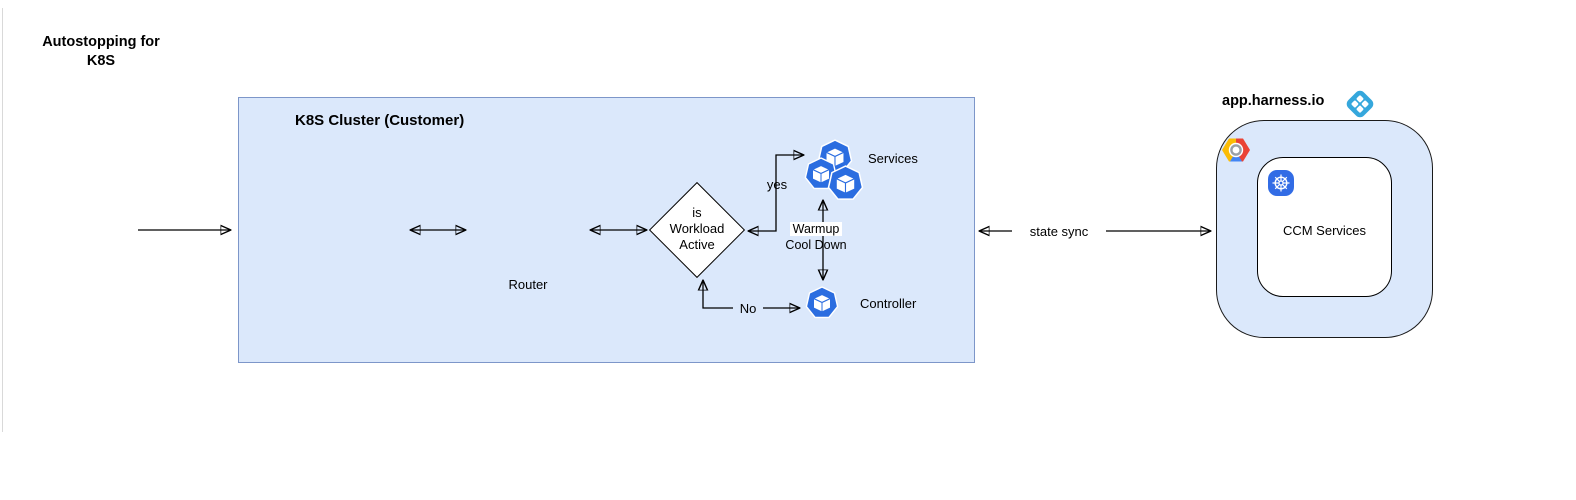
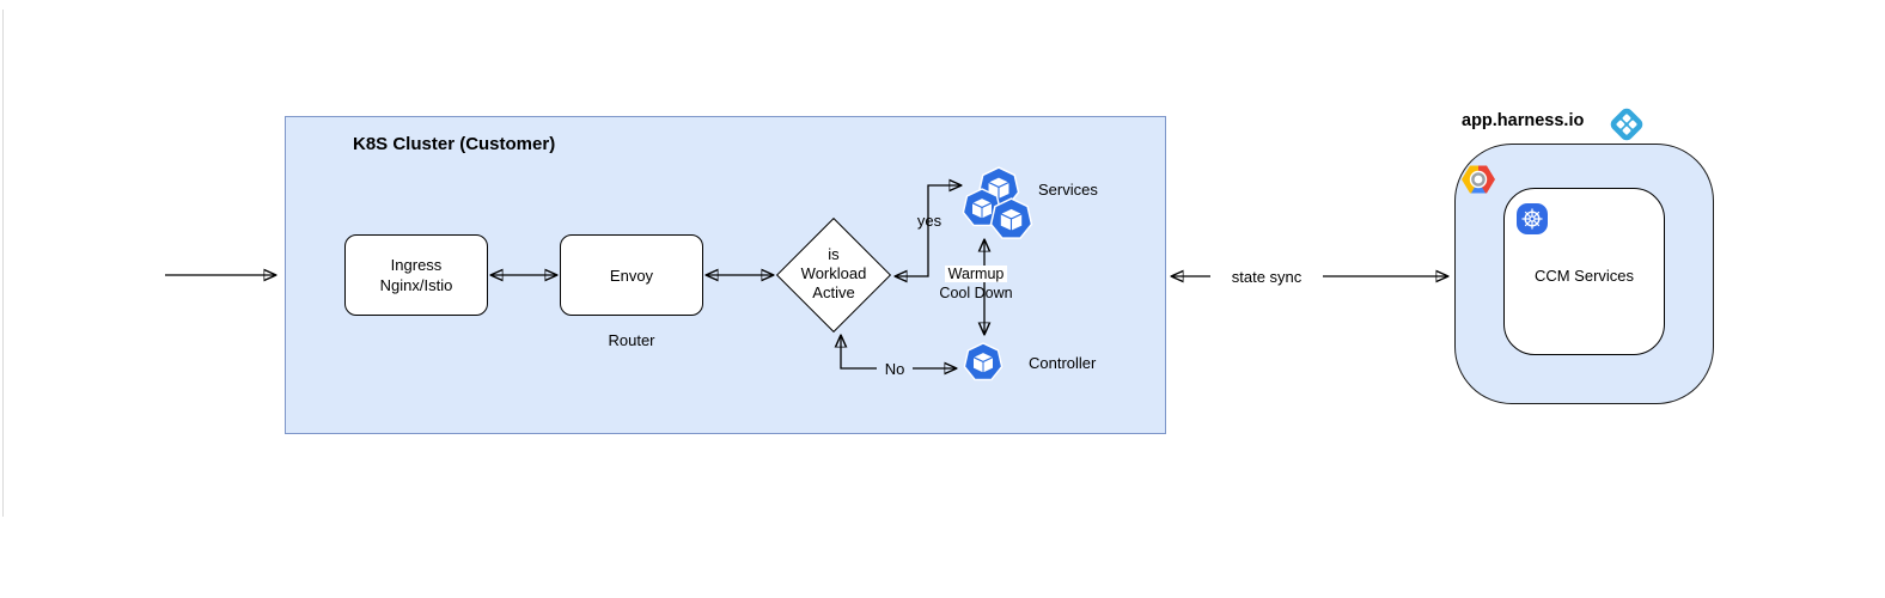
- Autostopping for K8S
  K8S Cluster (Customer)
+ Ingress Nginx/Istio
+ Envoy
  Router
  is Workload Active
  yes
  No
  Warmup
  Cool Down
  state sync
  Services
  Controller
  app.harness.io
  CCM Services
